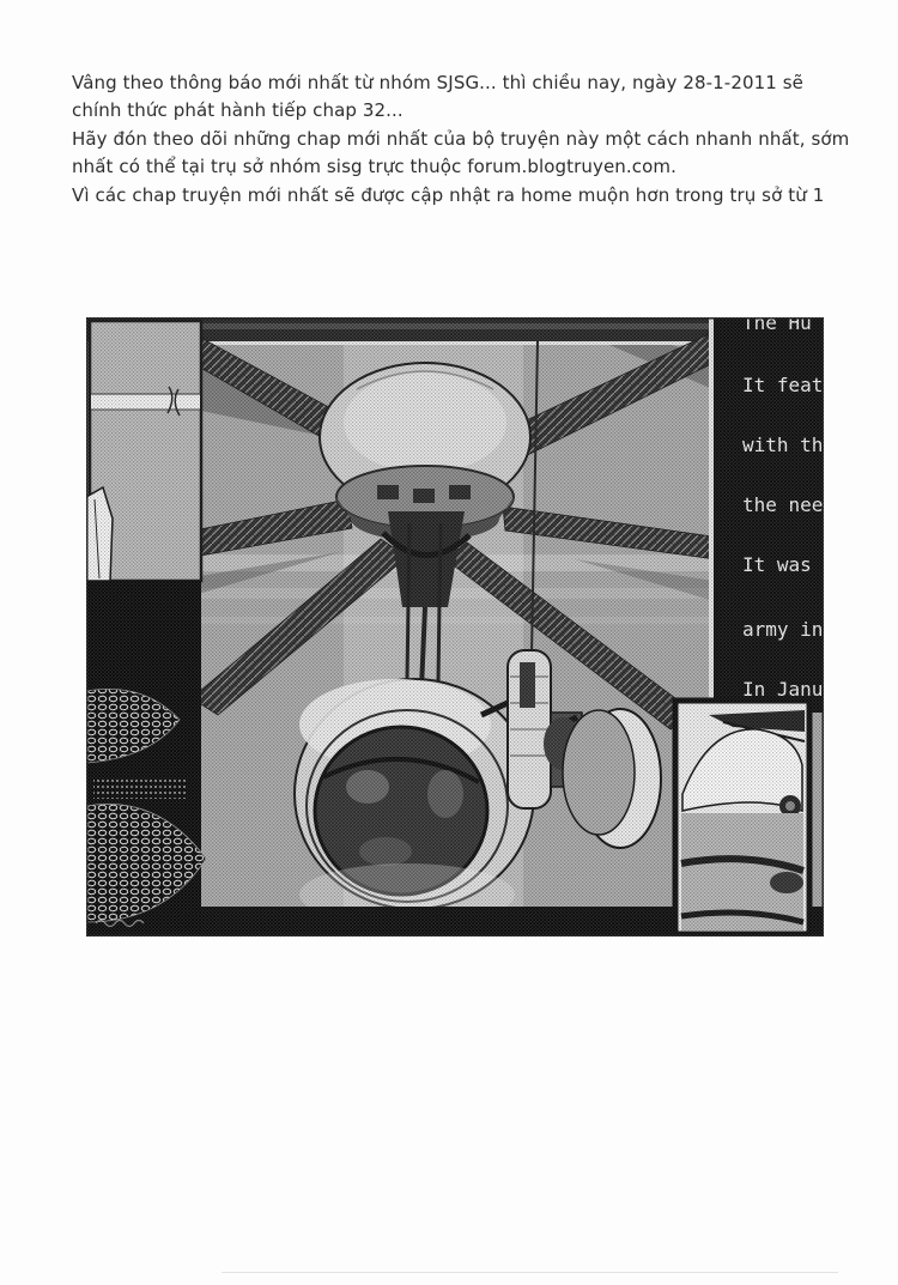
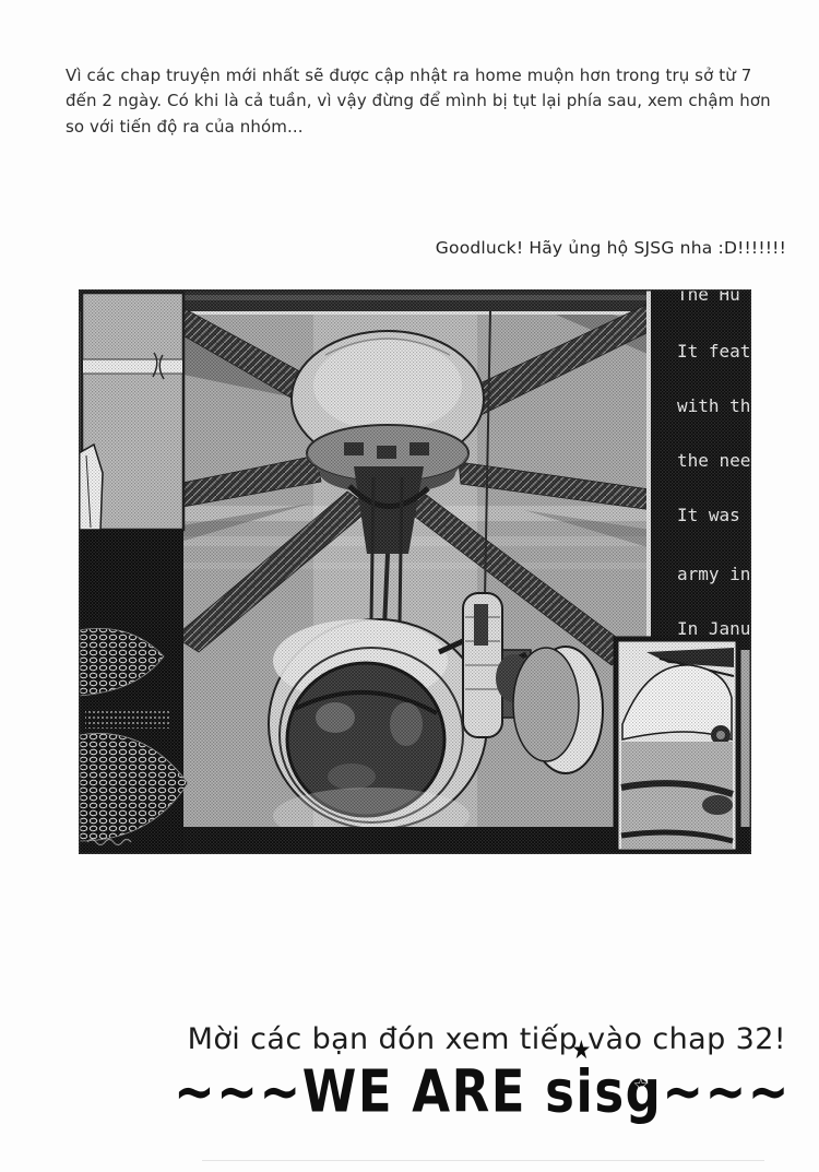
- Vâng theo thông báo mới nhất từ nhóm SJSG... thì chiều nay, ngày 28-1-2011 sẽ
- chính thức phát hành tiếp chap 32...
- Hãy đón theo dõi những chap mới nhất của bộ truyện này một cách nhanh nhất, sớm
- nhất có thể tại trụ sở nhóm sisg trực thuộc forum.blogtruyen.com.
- Vì các chap truyện mới nhất sẽ được cập nhật ra home muộn hơn trong trụ sở từ 1
+ Vì các chap truyện mới nhất sẽ được cập nhật ra home muộn hơn trong trụ sở từ 7
+ đến 2 ngày. Có khi là cả tuần, vì vậy đừng để mình bị tụt lại phía sau, xem chậm hơn
+ so với tiến độ ra của nhóm...
+ Goodluck! Hãy ủng hộ SJSG nha :D!!!!!!!
+ Mời các bạn đón xem tiếp vào chap 32!
+ ~~~WE ARE s
+ ★
+ isg
+ ☆
+ ~~~
